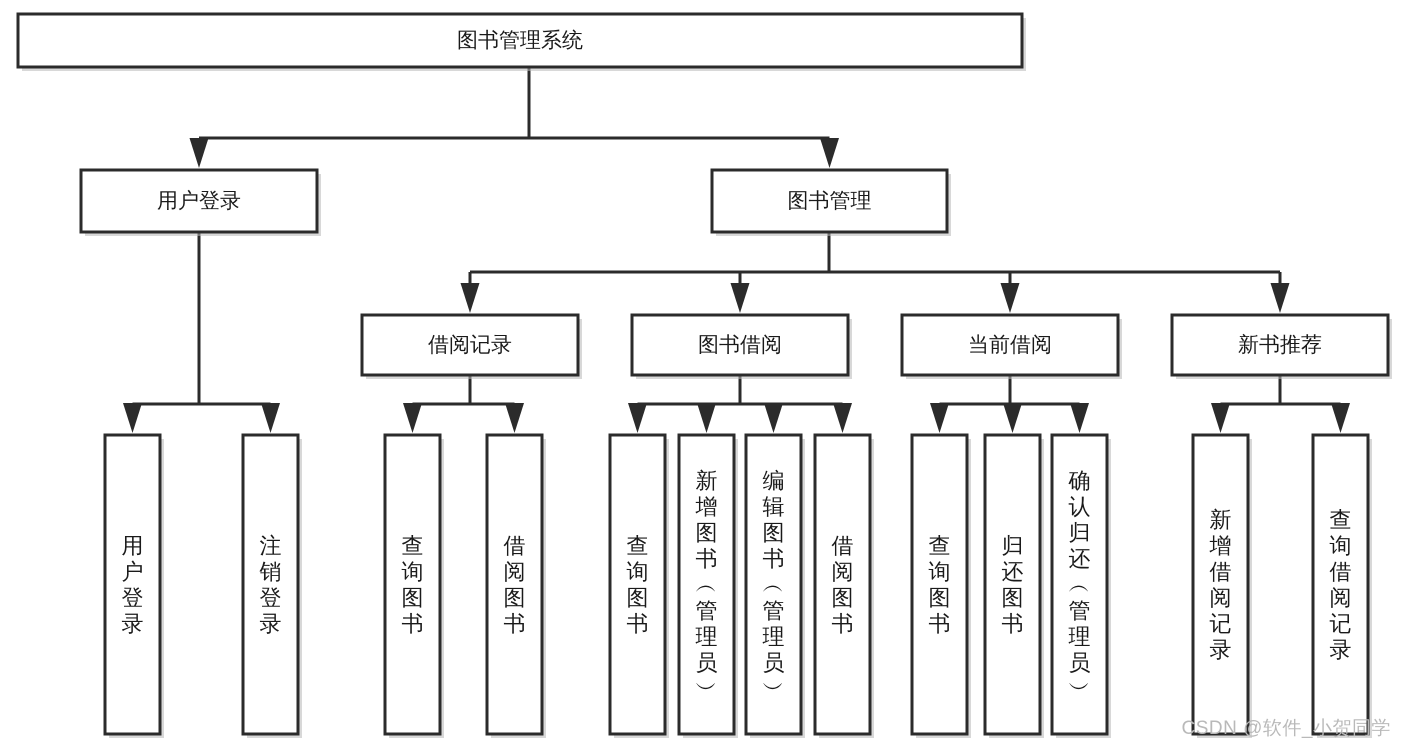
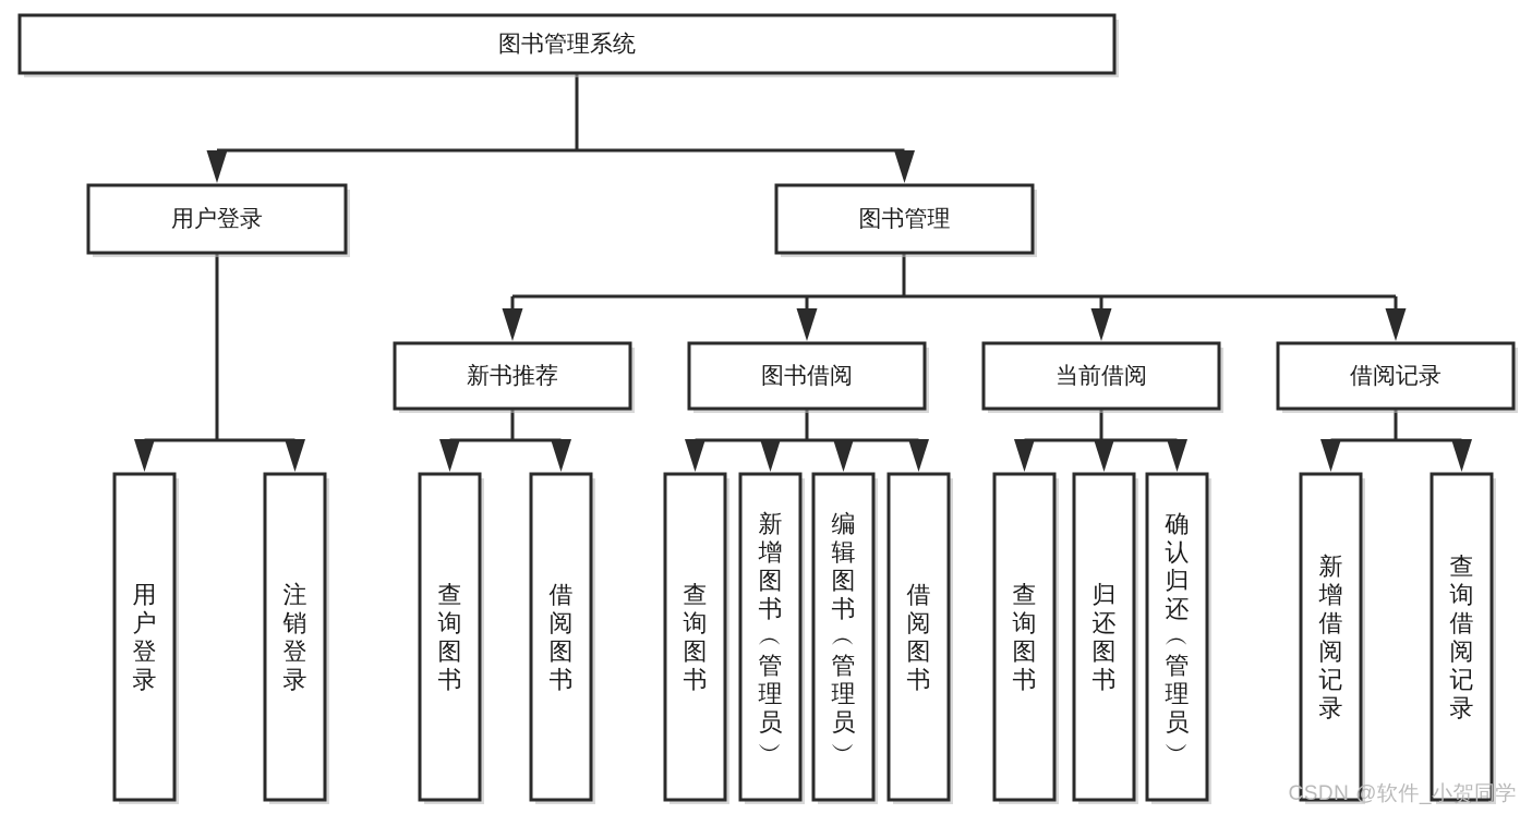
  图书管理系统
  用户登录
  图书管理
- 借阅记录
+ 新书推荐
  图书借阅
  当前借阅
- 新书推荐
+ 借阅记录
  用户登录
  注销登录
  查询图书
  借阅图书
  查询图书
  新增图书 ︵ 管理员 ︶
  编辑图书 ︵ 管理员 ︶
  借阅图书
  查询图书
  归还图书
  确认归还 ︵ 管理员 ︶
  新增借阅记录
  查询借阅记录
  CSDN @软件_小贺同学
